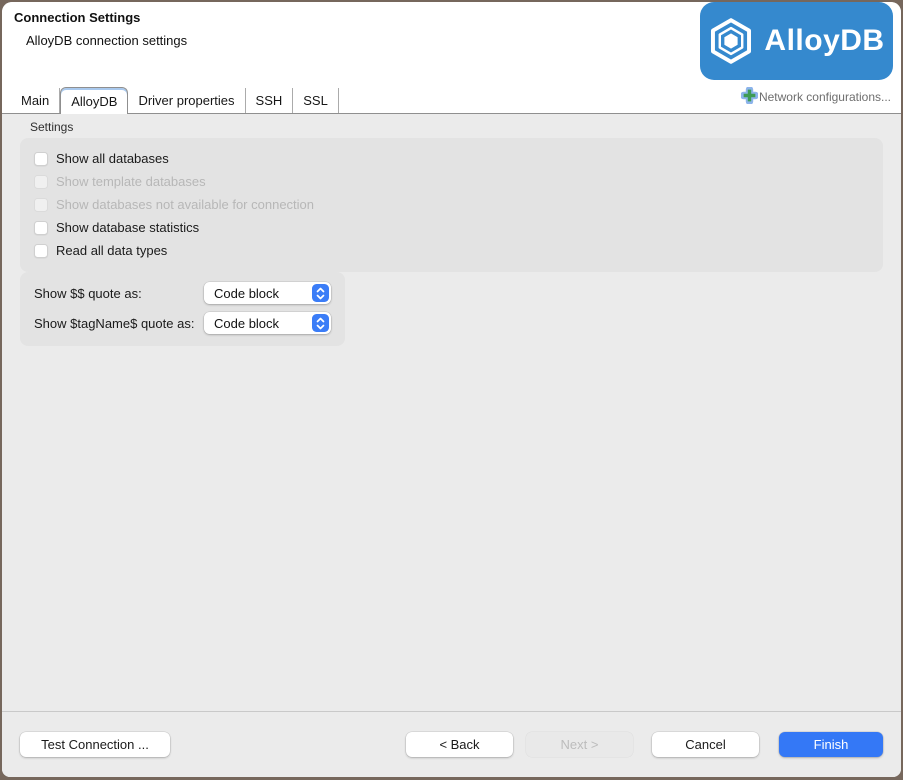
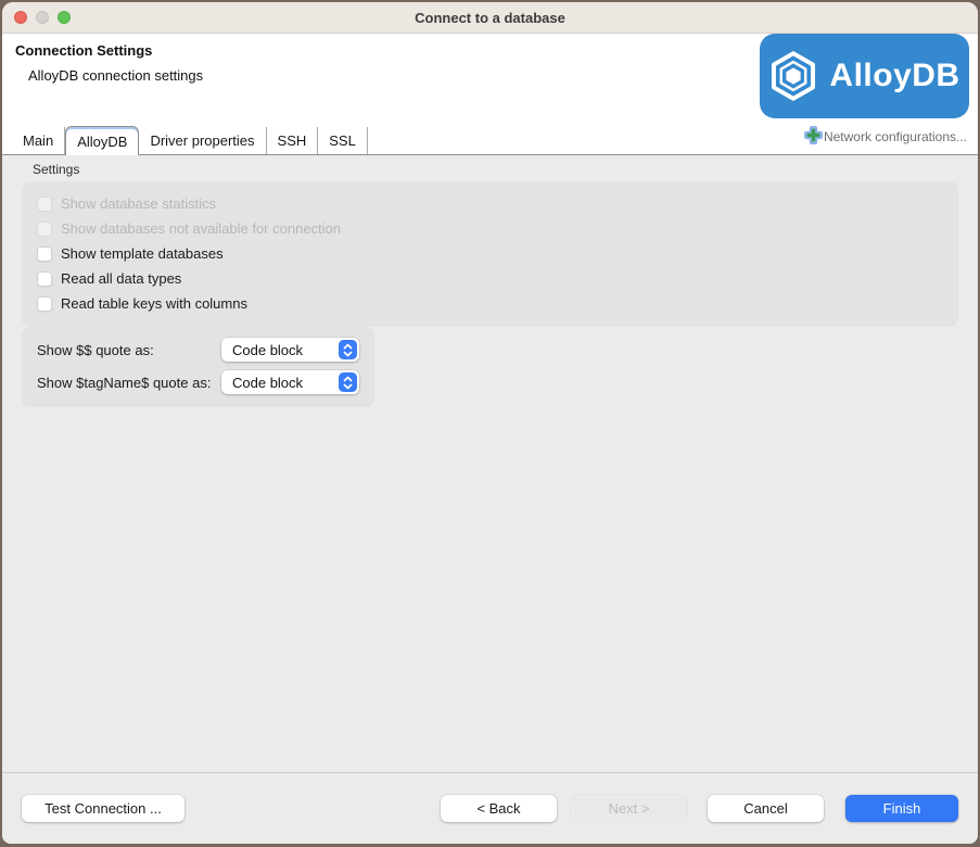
+ Connect to a database
  Connection Settings
  AlloyDB connection settings
  AlloyDB
  Main
  AlloyDB
  Driver properties
  SSH
  SSL
  Network configurations...
  Settings
- Show all databases
- Show template databases
+ Show database statistics
  Show databases not available for connection
- Show database statistics
+ Show template databases
  Read all data types
+ Read table keys with columns
  Show $$ quote as:
  Code block
  Show $tagName$ quote as:
  Code block
  Test Connection ...
  < Back
  Next >
  Cancel
  Finish
